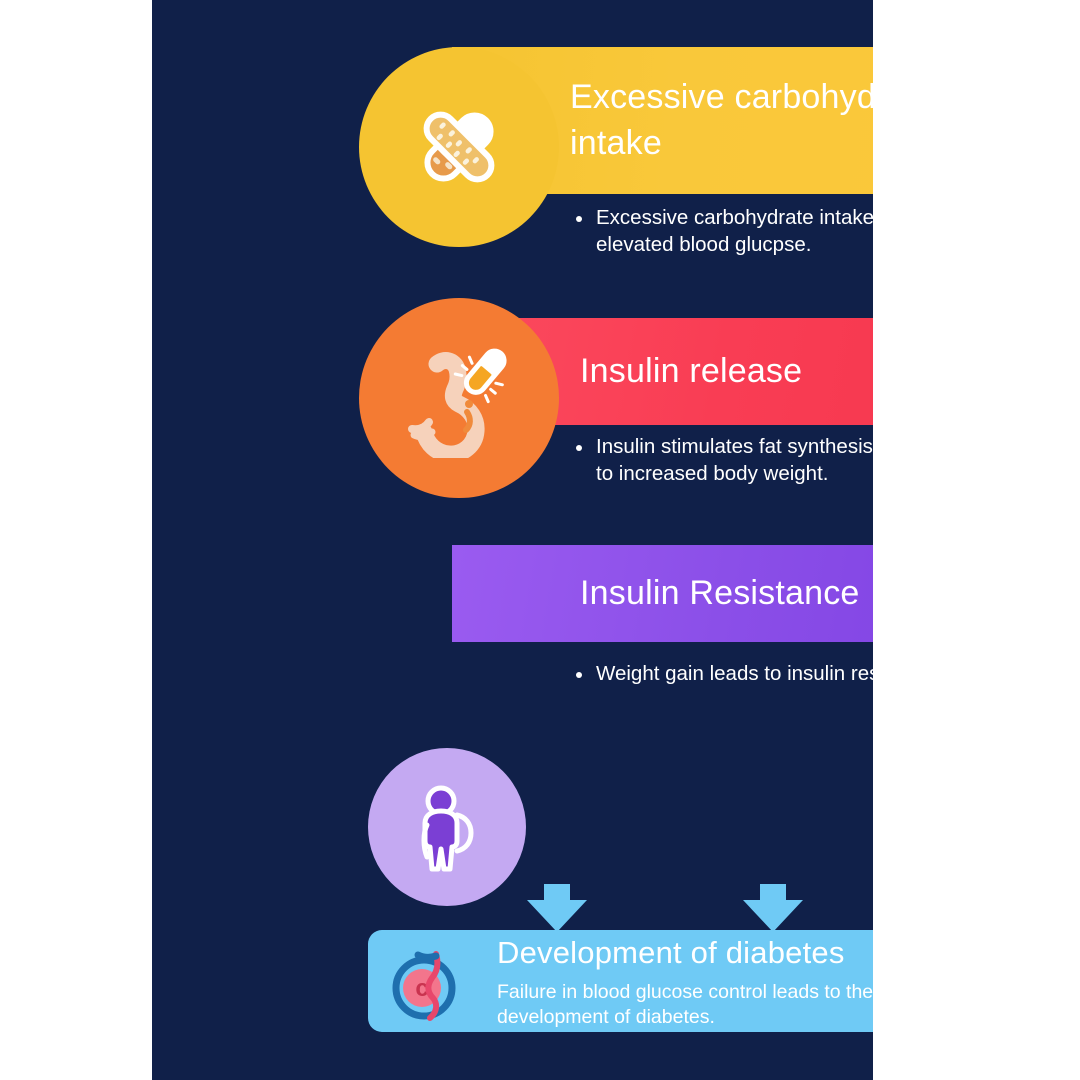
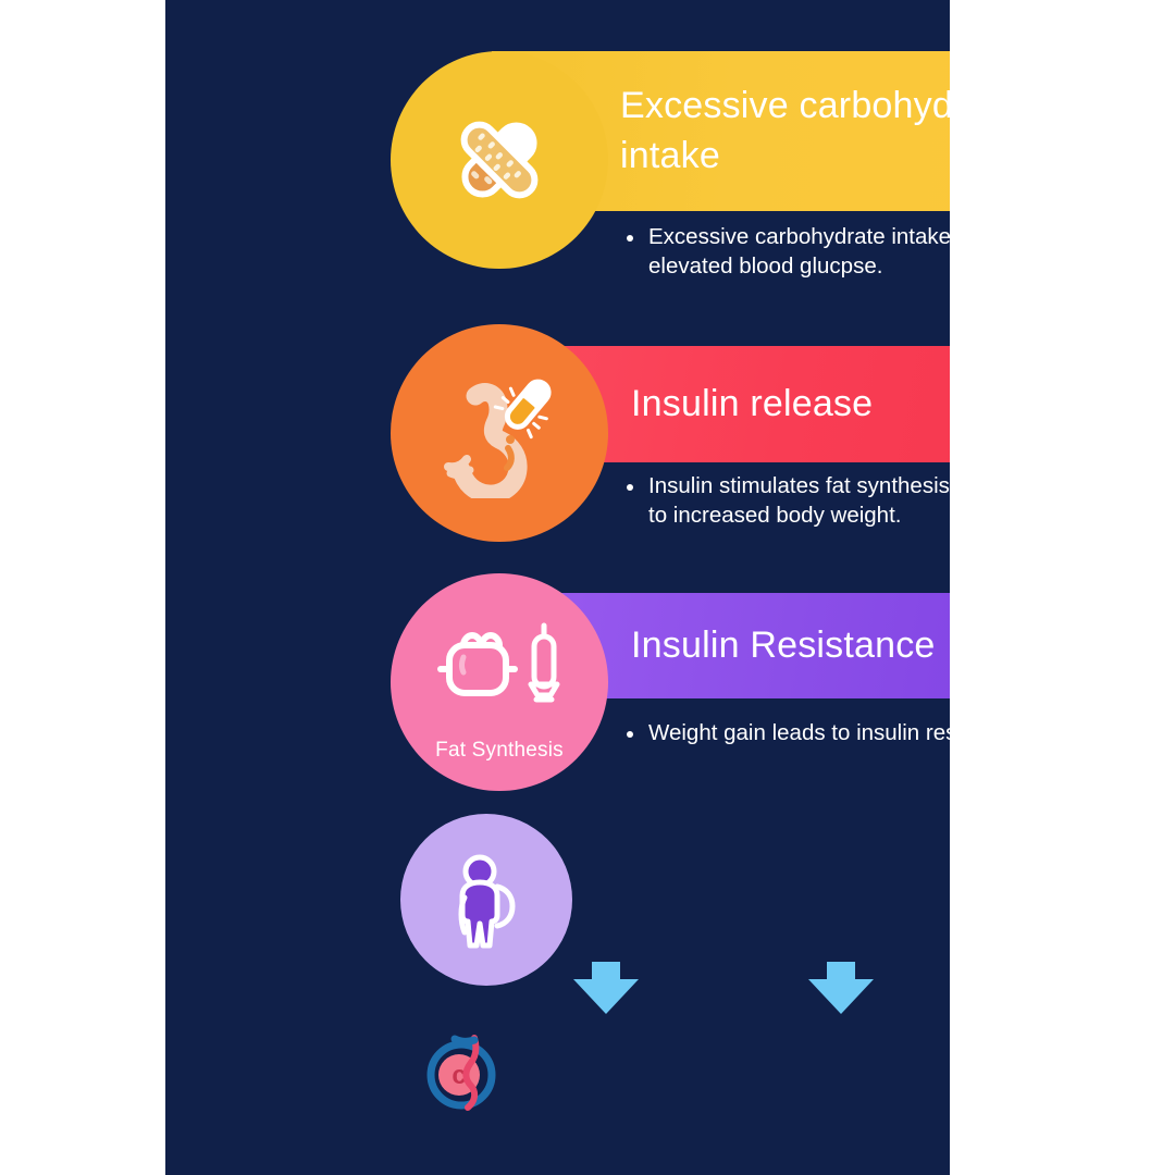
  Excessive carbohyd intake
  Excessive carbohydrate intake elevated blood glucpse.
  Insulin release
  Insulin stimulates fat synthesis to increased body weight.
  Insulin Resistance
+ Fat Synthesis
  Weight gain leads to insulin re
- Development of diabetes
- Failure in blood glucose control leads to the development of diabetes.
  c
